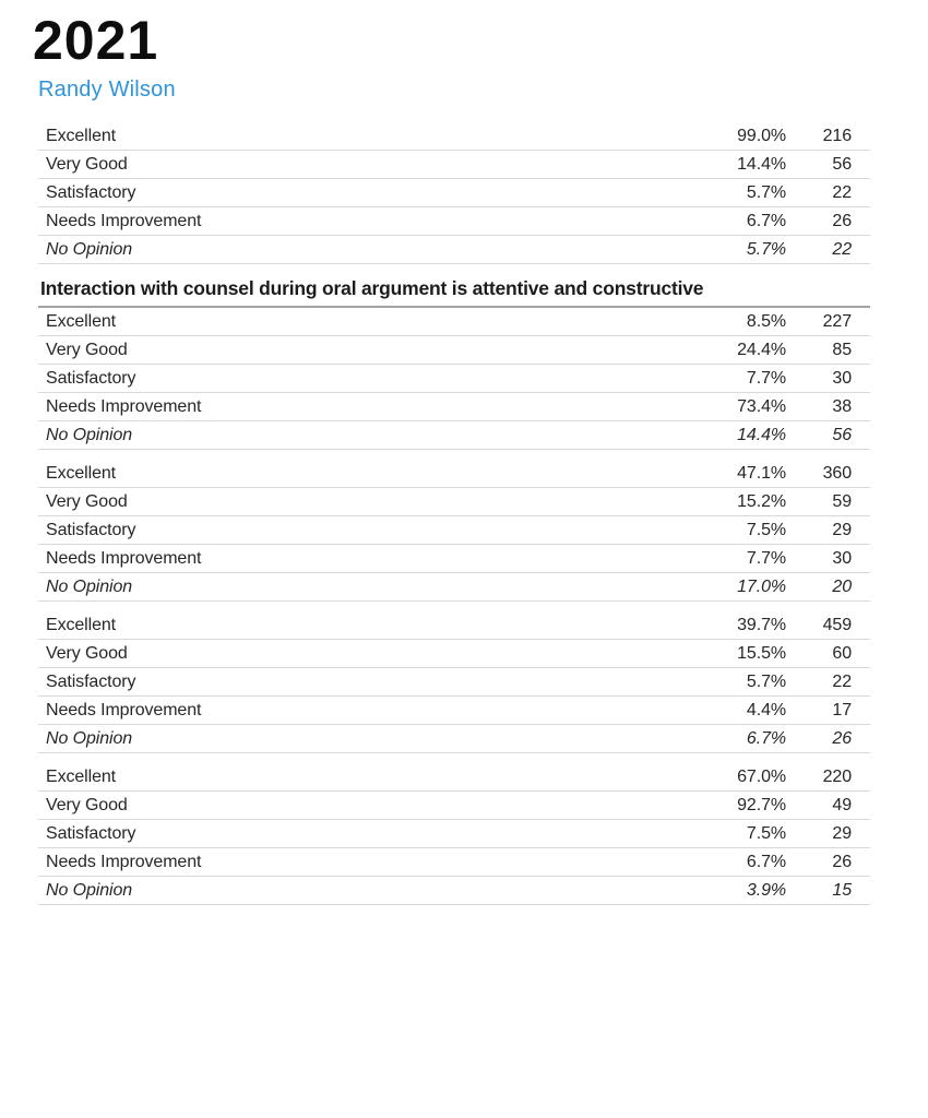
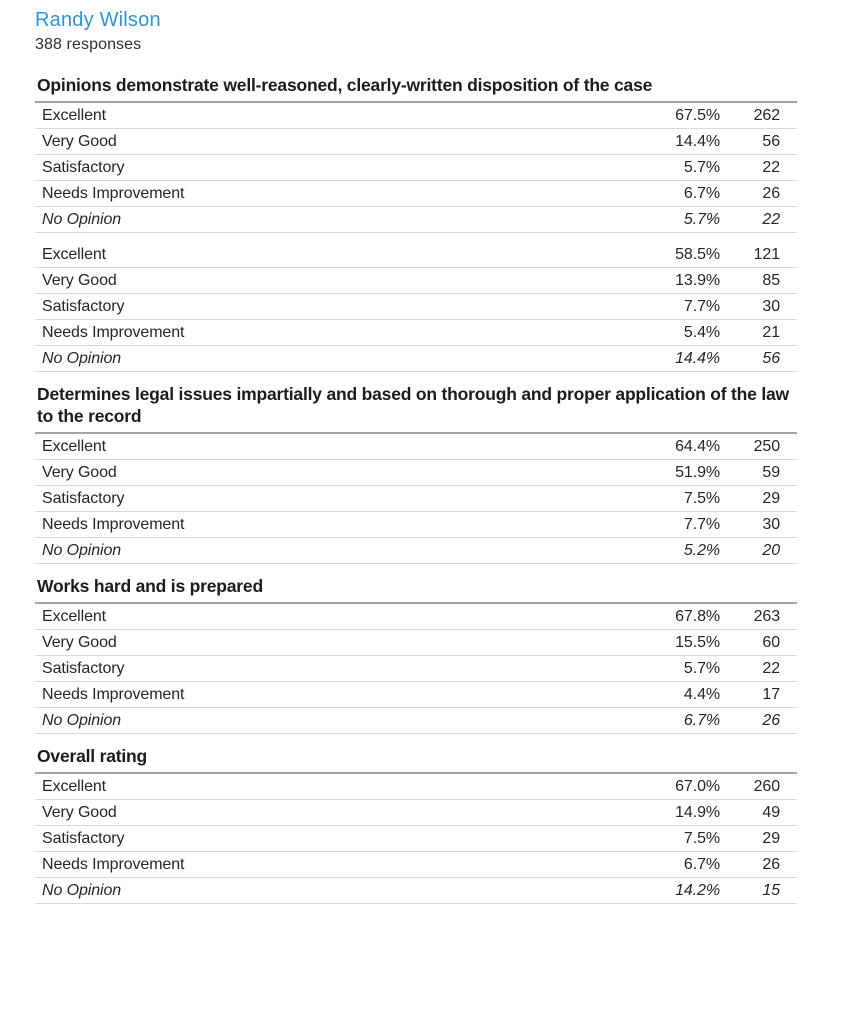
- 2021
  Randy Wilson
+ 388 responses
+ Opinions demonstrate well-reasoned, clearly-written disposition of the case
  Excellent
- 99.0%
+ 67.5%
- 216
+ 262
  Very Good
  14.4%
  56
  Satisfactory
  5.7%
  22
  Needs Improvement
  6.7%
  26
  No Opinion
  5.7%
  22
- Interaction with counsel during oral argument is attentive and constructive
  Excellent
- 8.5%
+ 58.5%
- 227
+ 121
  Very Good
- 24.4%
+ 13.9%
  85
  Satisfactory
  7.7%
  30
  Needs Improvement
- 73.4%
+ 5.4%
- 38
+ 21
  No Opinion
  14.4%
  56
+ Determines legal issues impartially and based on thorough and proper application of the law to the record
  Excellent
- 47.1%
+ 64.4%
- 360
+ 250
  Very Good
- 15.2%
+ 51.9%
  59
  Satisfactory
  7.5%
  29
  Needs Improvement
  7.7%
  30
  No Opinion
- 17.0%
+ 5.2%
  20
+ Works hard and is prepared
  Excellent
- 39.7%
+ 67.8%
- 459
+ 263
  Very Good
  15.5%
  60
  Satisfactory
  5.7%
  22
  Needs Improvement
  4.4%
  17
  No Opinion
  6.7%
  26
+ Overall rating
  Excellent
  67.0%
- 220
+ 260
  Very Good
- 92.7%
+ 14.9%
  49
  Satisfactory
  7.5%
  29
  Needs Improvement
  6.7%
  26
  No Opinion
- 3.9%
+ 14.2%
  15
